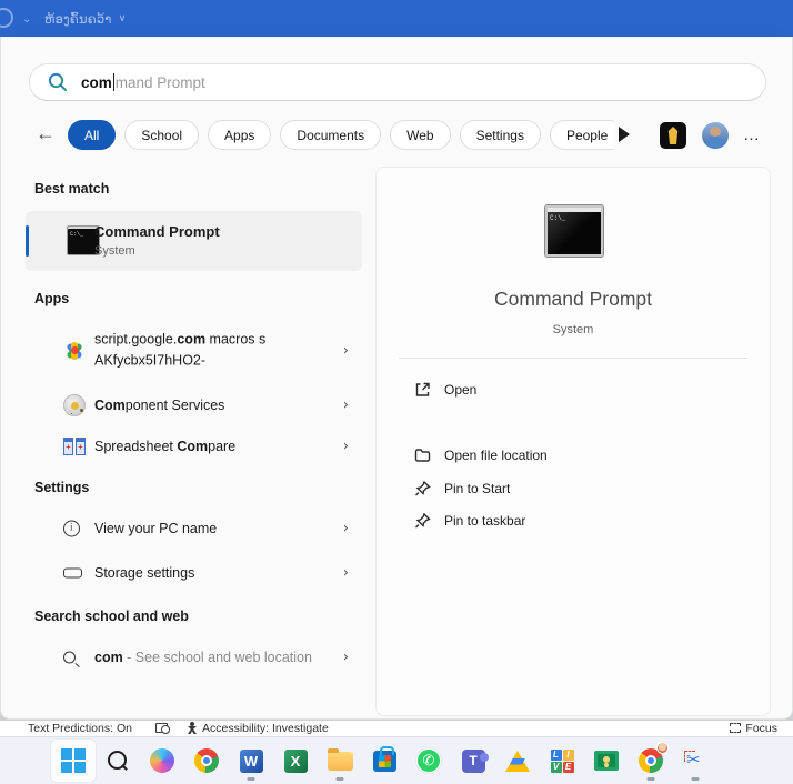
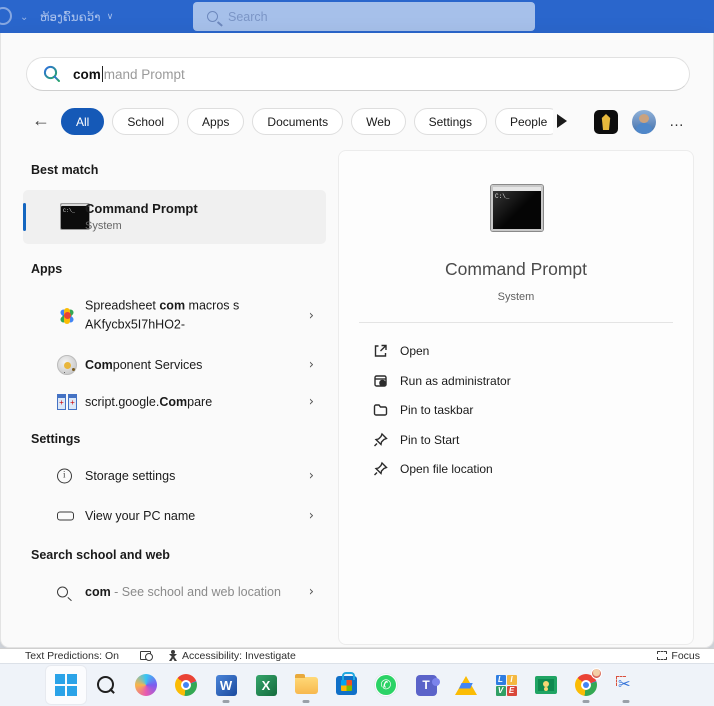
  ⌄
  ຫ້ອງຄົ້ນຄວ້າ
  ∨
+ Search
  com
  mand Prompt
  ←
  All
  School
  Apps
  Documents
  Web
  Settings
  People
  …
  Best match
  Command Prompt
  System
  Apps
- script.google.com macros s
+ Spreadsheet com macros s
  AKfycbx5I7hHO2-
  ›
  Component Services
  ›
- Spreadsheet Compare
+ script.google.Compare
  ›
  Settings
- View your PC name
+ Storage settings
  ›
- Storage settings
+ View your PC name
  ›
  Search school and web
  com - See school and web location
  ›
  Command Prompt
  System
  Open
+ Run as administrator
- Open file location
+ Pin to taskbar
  Pin to Start
- Pin to taskbar
+ Open file location
  Text Predictions: On
  Accessibility: Investigate
  Focus
  W
  X
  ✆
  T
  L
  I
  V
  E
